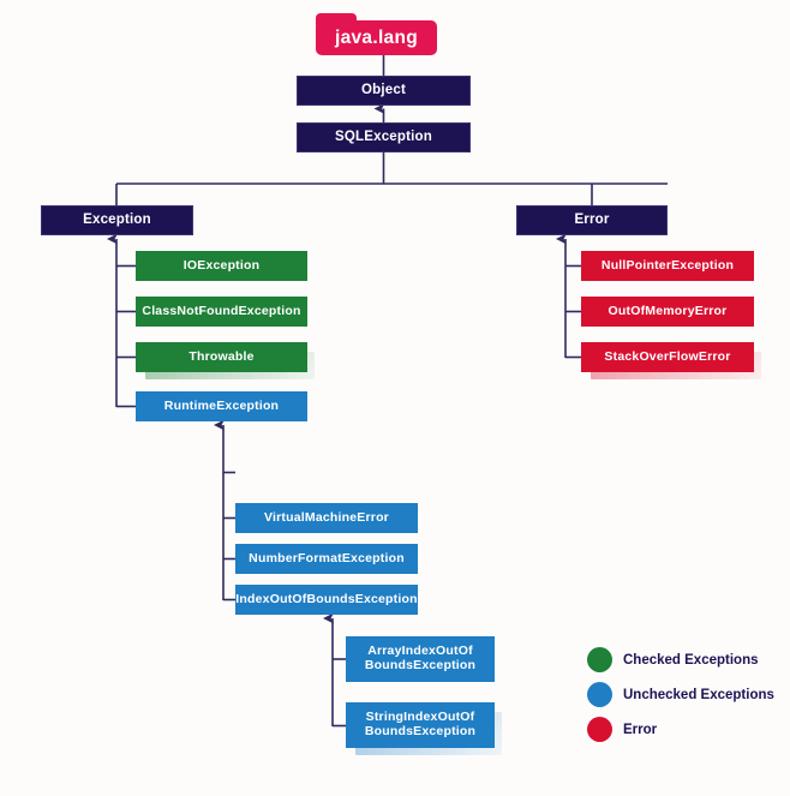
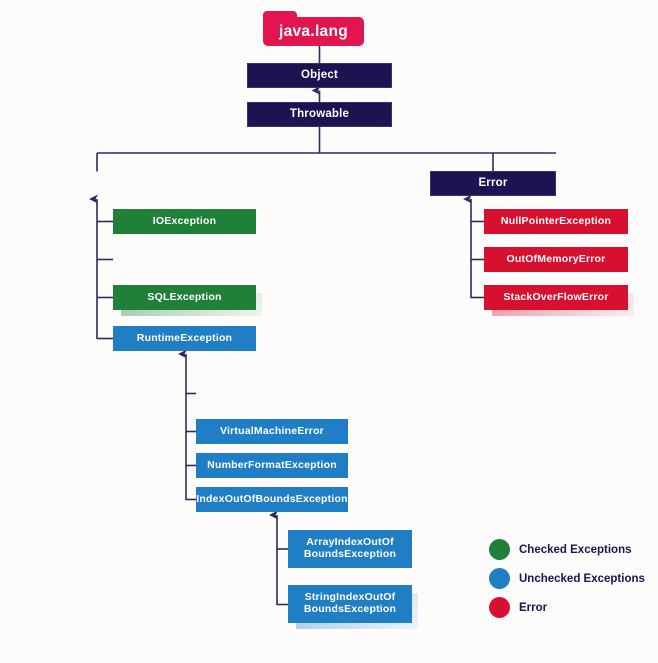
  java.lang
  Object
- SQLException
+ Throwable
- Exception
  Error
  IOException
- ClassNotFoundException
- Throwable
+ SQLException
  RuntimeException
  VirtualMachineError
  NumberFormatException
  IndexOutOfBoundsException
  ArrayIndexOutOf
  BoundsException
  StringIndexOutOf
  BoundsException
  NullPointerException
  OutOfMemoryError
  StackOverFlowError
  Checked Exceptions
  Unchecked Exceptions
  Error
